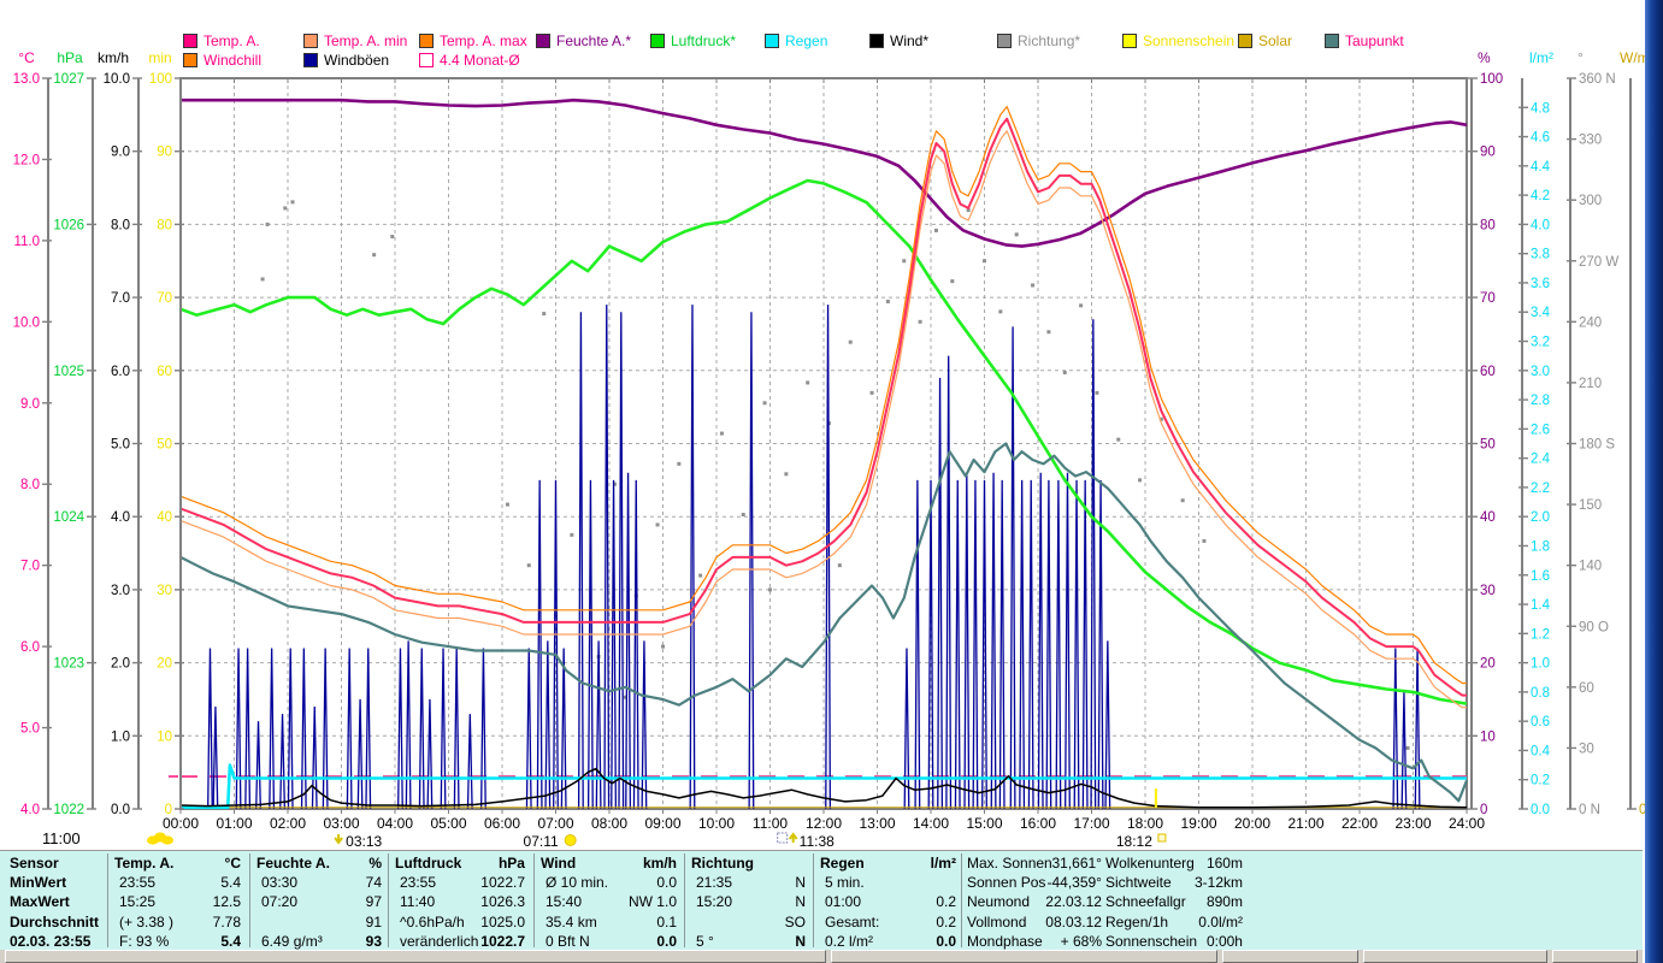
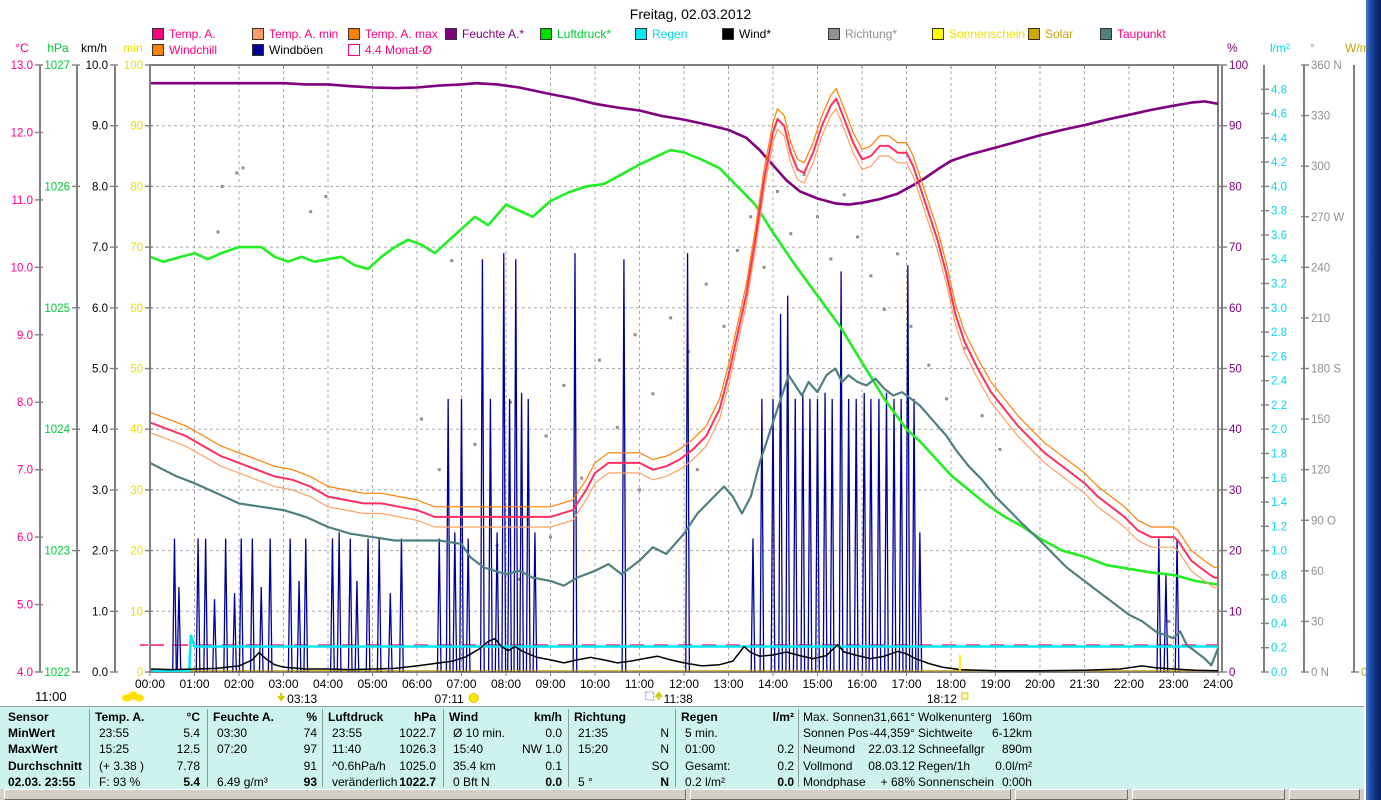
+ Freitag, 02.03.2012
  Temp. A.
  Temp. A. min
  Temp. A. max
  Feuchte A.*
  Luftdruck*
  Regen
  Wind*
  Richtung*
  Sonnenschein
  Solar
  Taupunkt
  Windchill
  Windböen
  4.4 Monat-Ø
  °C
  13.0
  12.0
  11.0
  10.0
  9.0
  8.0
  7.0
  6.0
  5.0
  4.0
  hPa
  1027
  1026
  1025
  1024
  1023
  1022
  km/h
  10.0
  9.0
  8.0
  7.0
  6.0
  5.0
  4.0
  3.0
  2.0
  1.0
  0.0
  min
  100
  90
  80
  70
  60
  50
  40
  30
  20
  10
  0
  %
  100
  90
  80
  70
  60
  50
  40
  30
  20
  10
  0
  l/m²
  4.8
  4.6
  4.4
  4.2
  4.0
  3.8
  3.6
  3.4
  3.2
  3.0
  2.8
  2.6
  2.4
  2.2
  2.0
  1.8
  1.6
  1.4
  1.2
  1.0
  0.8
  0.6
  0.4
  0.2
  0.0
  °
  360 N
  330
  300
  270 W
  240
  210
  180 S
  150
- 140
+ 120
  90 O
  60
  30
  0 N
  W/m
  0
  00:00
  01:00
  02:00
  03:00
  04:00
  05:00
  06:00
  07:00
  08:00
  09:00
  10:00
  11:00
  12:00
  13:00
  14:00
  15:00
  16:00
  17:00
  18:00
  19:00
  20:00
- 21:00
+ 21:30
  22:00
  23:00
  24:00
  03:13
  07:11
  11:38
  18:12
  11:00
  Sensor
  MinWert
  MaxWert
  Durchschnitt
  02.03. 23:55
  Temp. A.
  °C
  23:55
  5.4
  15:25
  12.5
  (+ 3.38 )
  7.78
  F: 93 %
  5.4
  Feuchte A.
  %
  03:30
  74
  07:20
  97
  91
  6.49 g/m³
  93
  Luftdruck
  hPa
  23:55
  1022.7
  11:40
  1026.3
  ^0.6hPa/h
  1025.0
  veränderlich
  1022.7
  Wind
  km/h
  Ø 10 min.
  0.0
  15:40
  NW 1.0
  35.4 km
  0.1
  0 Bft N
  0.0
  Richtung
  21:35
  N
  15:20
  N
  SO
  5 °
  N
  Regen
  l/m²
  5 min.
  01:00
  0.2
  Gesamt:
  0.2
  0.2 l/m²
  0.0
  Max. Sonnen
  31,661°
  Sonnen Pos
  -44,359°
  Neumond
  22.03.12
  Vollmond
  08.03.12
  Mondphase
  + 68%
  Wolkenunterg
  160m
  Sichtweite
- 3-12km
+ 6-12km
  Schneefallgr
  890m
  Regen/1h
  0.0l/m²
  Sonnenschein
  0:00h
